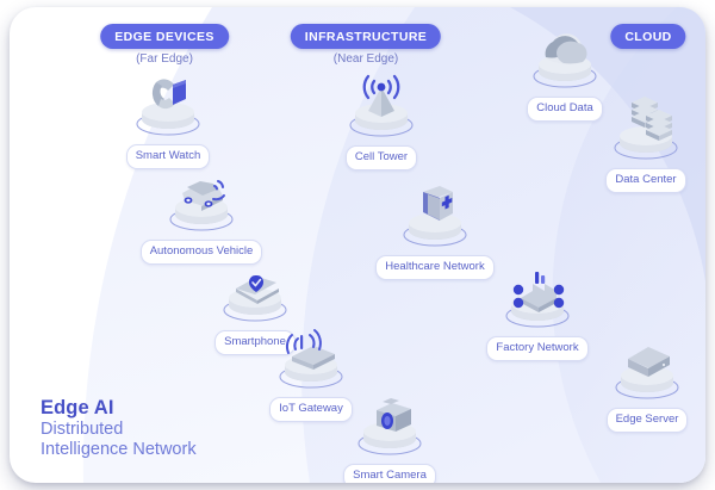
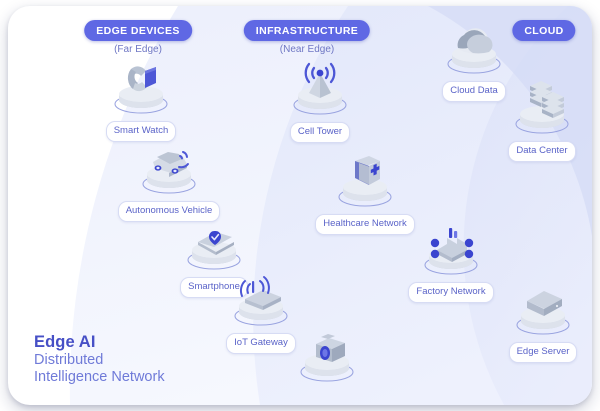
  EDGE DEVICES
  (Far Edge)
  INFRASTRUCTURE
  (Near Edge)
  CLOUD
  Smart Watch
  Autonomous Vehicle
  Smartphone
  IoT Gateway
- Smart Camera
  Cell Tower
  Healthcare Network
  Factory Network
  Cloud Data
  Data Center
  Edge Server
  Edge AI
  Distributed
  Intelligence Network
